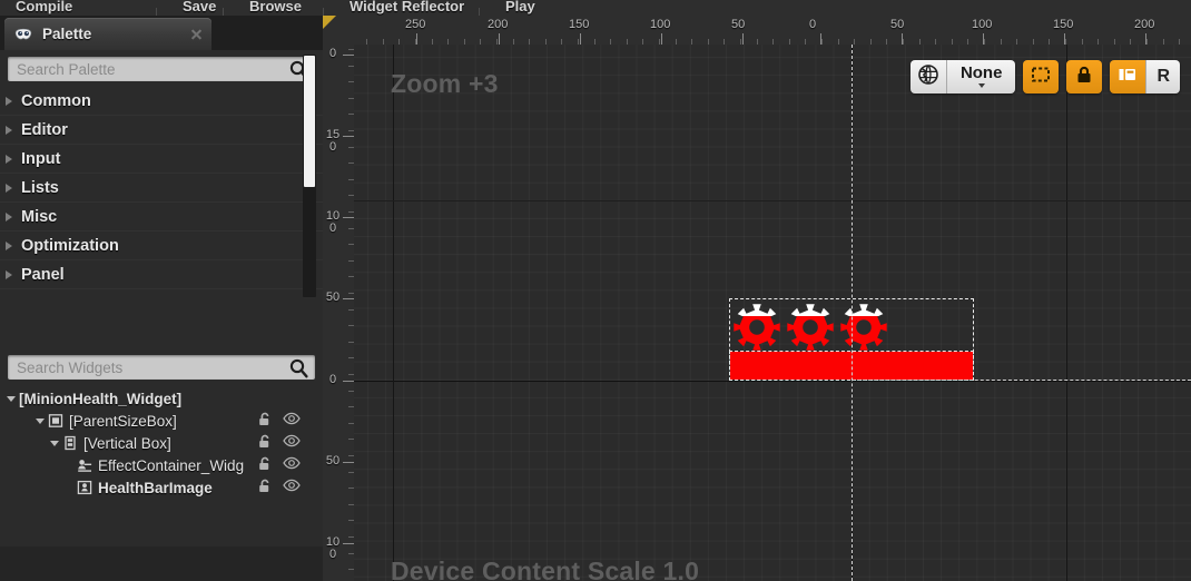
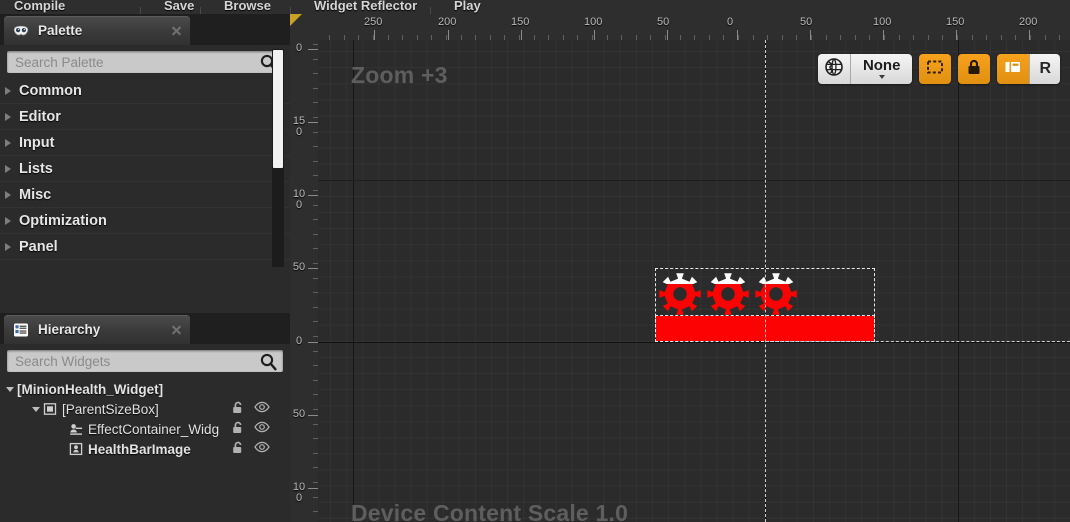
  Compile
  Save
  Browse
  Widget Reflector
  Play
  Palette
  Search Palette
  Common
  Editor
  Input
  Lists
  Misc
  Optimization
  Panel
+ Hierarchy
  Search Widgets
  [MinionHealth_Widget]
  [ParentSizeBox]
- [Vertical Box]
  EffectContainer_Widg
  HealthBarImage
  Zoom +3
  Device Content Scale 1.0
  250
  200
  150
  100
  50
  0
  50
  100
  150
  200
  0
  150
  100
  50
  0
  50
  100
  None
  R
